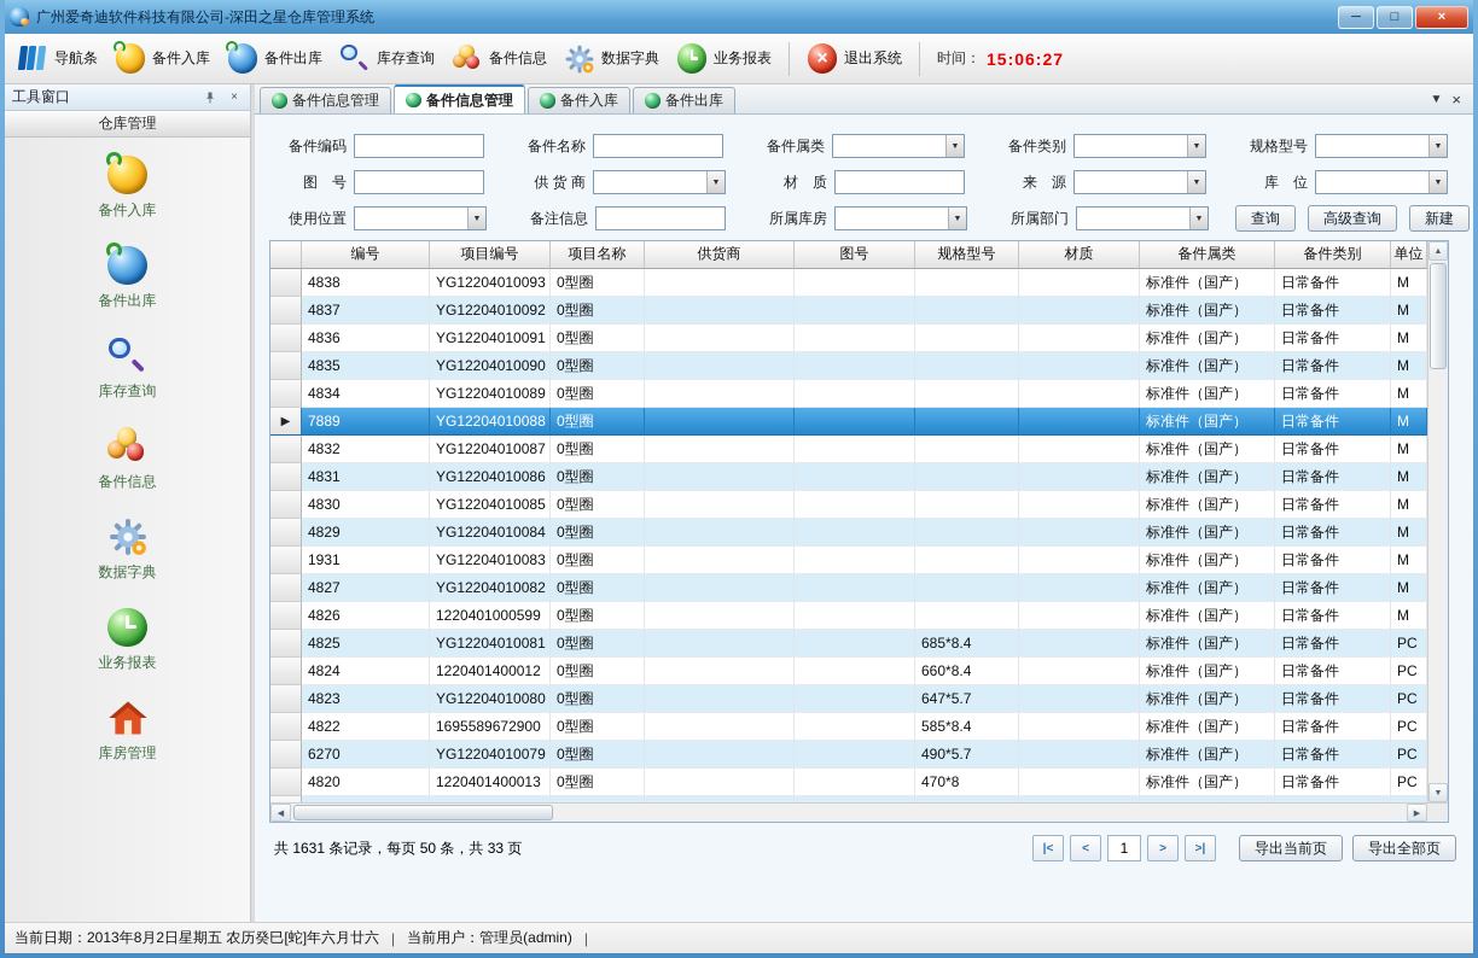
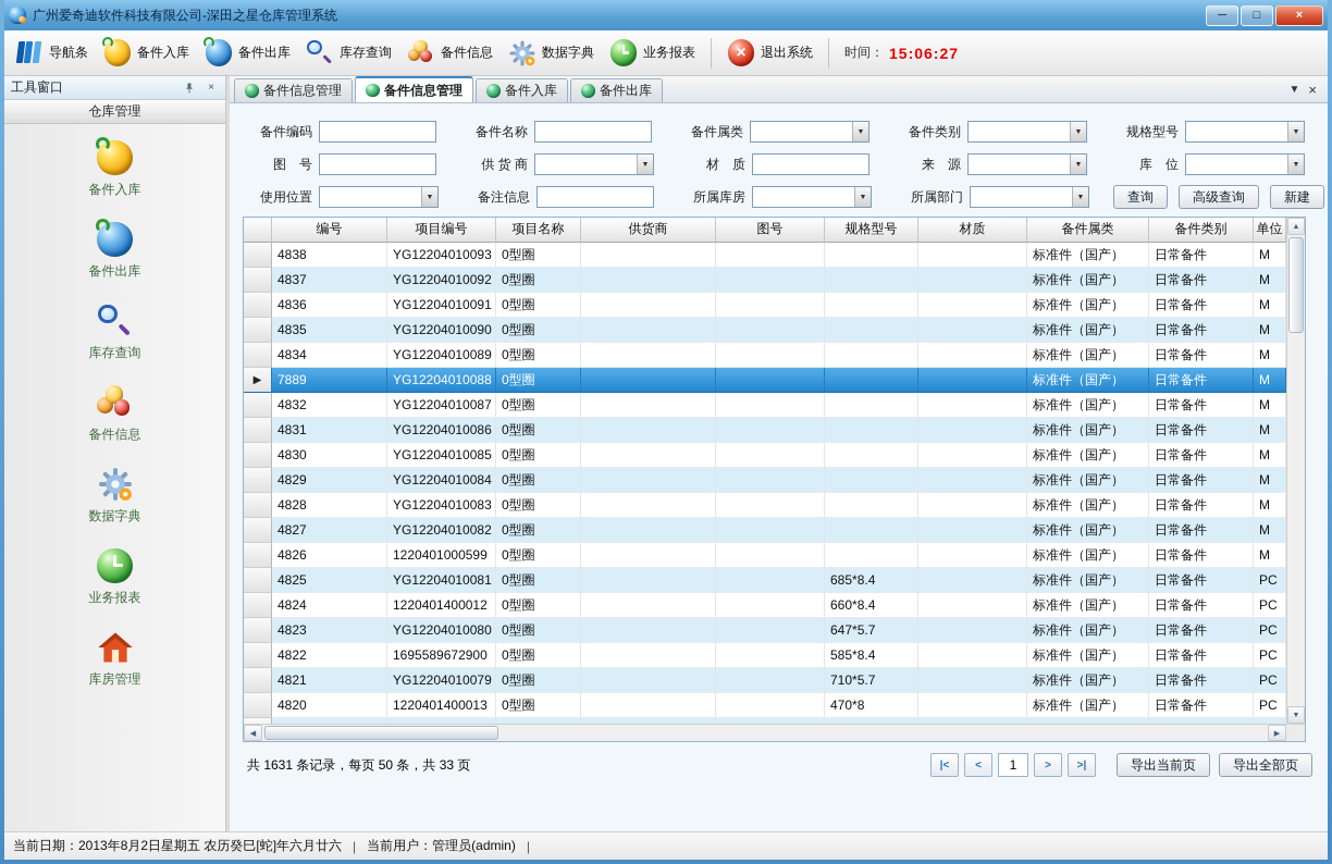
  广州爱奇迪软件科技有限公司-深田之星仓库管理系统
  ─
  □
  ×
  导航条
  备件入库
  备件出库
  库存查询
  备件信息
  数据字典
  业务报表
  ×
  退出系统
  时间：
  15:06:27
  工具窗口
  ×
  仓库管理
  备件入库
  备件出库
  库存查询
  备件信息
  数据字典
  业务报表
  库房管理
  备件信息管理
  备件信息管理
  备件入库
  备件出库
  ▼
  ×
  备件编码
  备件名称
  备件属类
  备件类别
  规格型号
  图 号
  供 货 商
  材 质
  来 源
  库 位
  使用位置
  备注信息
  所属库房
  所属部门
  查询
  高级查询
  新建
  编号
  项目编号
  项目名称
  供货商
  图号
  规格型号
  材质
  备件属类
  备件类别
  单位
  4838
  YG12204010093
  0型圈
  标准件（国产）
  日常备件
  M
  4837
  YG12204010092
  0型圈
  标准件（国产）
  日常备件
  M
  4836
  YG12204010091
  0型圈
  标准件（国产）
  日常备件
  M
  4835
  YG12204010090
  0型圈
  标准件（国产）
  日常备件
  M
  4834
  YG12204010089
  0型圈
  标准件（国产）
  日常备件
  M
  ▶
  7889
  YG12204010088
  0型圈
  标准件（国产）
  日常备件
  M
  4832
  YG12204010087
  0型圈
  标准件（国产）
  日常备件
  M
  4831
  YG12204010086
  0型圈
  标准件（国产）
  日常备件
  M
  4830
  YG12204010085
  0型圈
  标准件（国产）
  日常备件
  M
  4829
  YG12204010084
  0型圈
  标准件（国产）
  日常备件
  M
- 1931
+ 4828
  YG12204010083
  0型圈
  标准件（国产）
  日常备件
  M
  4827
  YG12204010082
  0型圈
  标准件（国产）
  日常备件
  M
  4826
  1220401000599
  0型圈
  标准件（国产）
  日常备件
  M
  4825
  YG12204010081
  0型圈
  685*8.4
  标准件（国产）
  日常备件
  PC
  4824
  1220401400012
  0型圈
  660*8.4
  标准件（国产）
  日常备件
  PC
  4823
  YG12204010080
  0型圈
  647*5.7
  标准件（国产）
  日常备件
  PC
  4822
  1695589672900
  0型圈
  585*8.4
  标准件（国产）
  日常备件
  PC
- 6270
+ 4821
  YG12204010079
  0型圈
- 490*5.7
+ 710*5.7
  标准件（国产）
  日常备件
  PC
  4820
  1220401400013
  0型圈
  470*8
  标准件（国产）
  日常备件
  PC
  共 1631 条记录，每页 50 条，共 33 页
  |<
  <
  1
  >
  >|
  导出当前页
  导出全部页
  当前日期：2013年8月2日星期五 农历癸巳[蛇]年六月廿六
  |
  当前用户：管理员(admin)
  |
